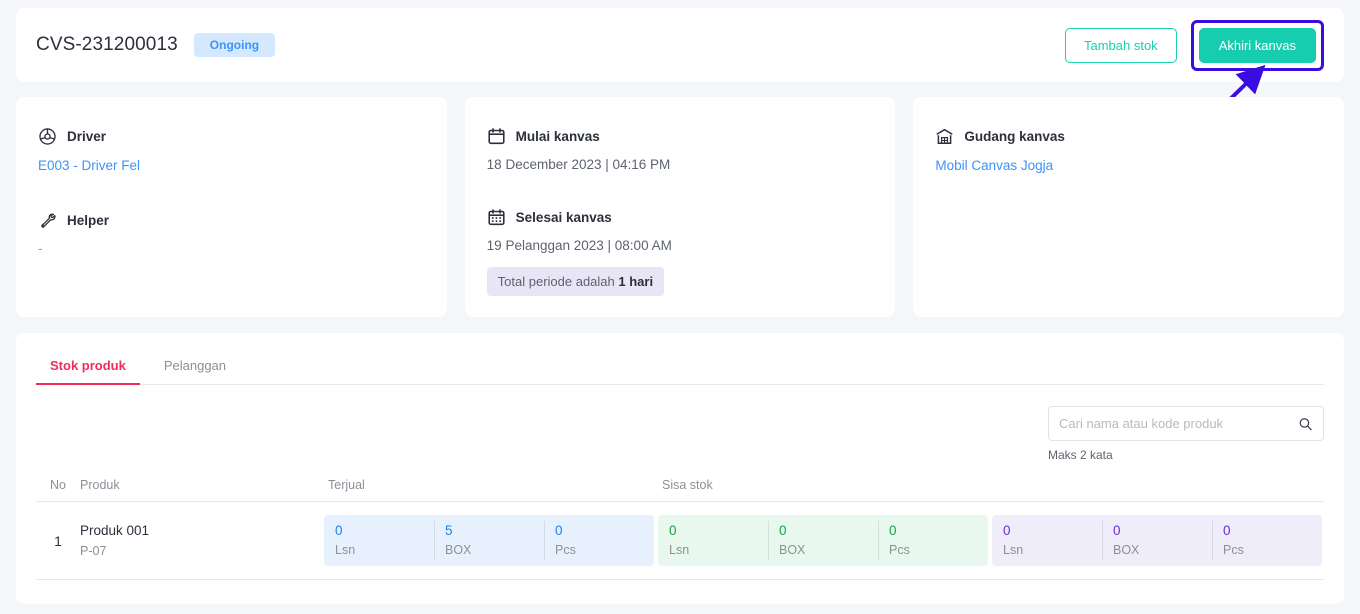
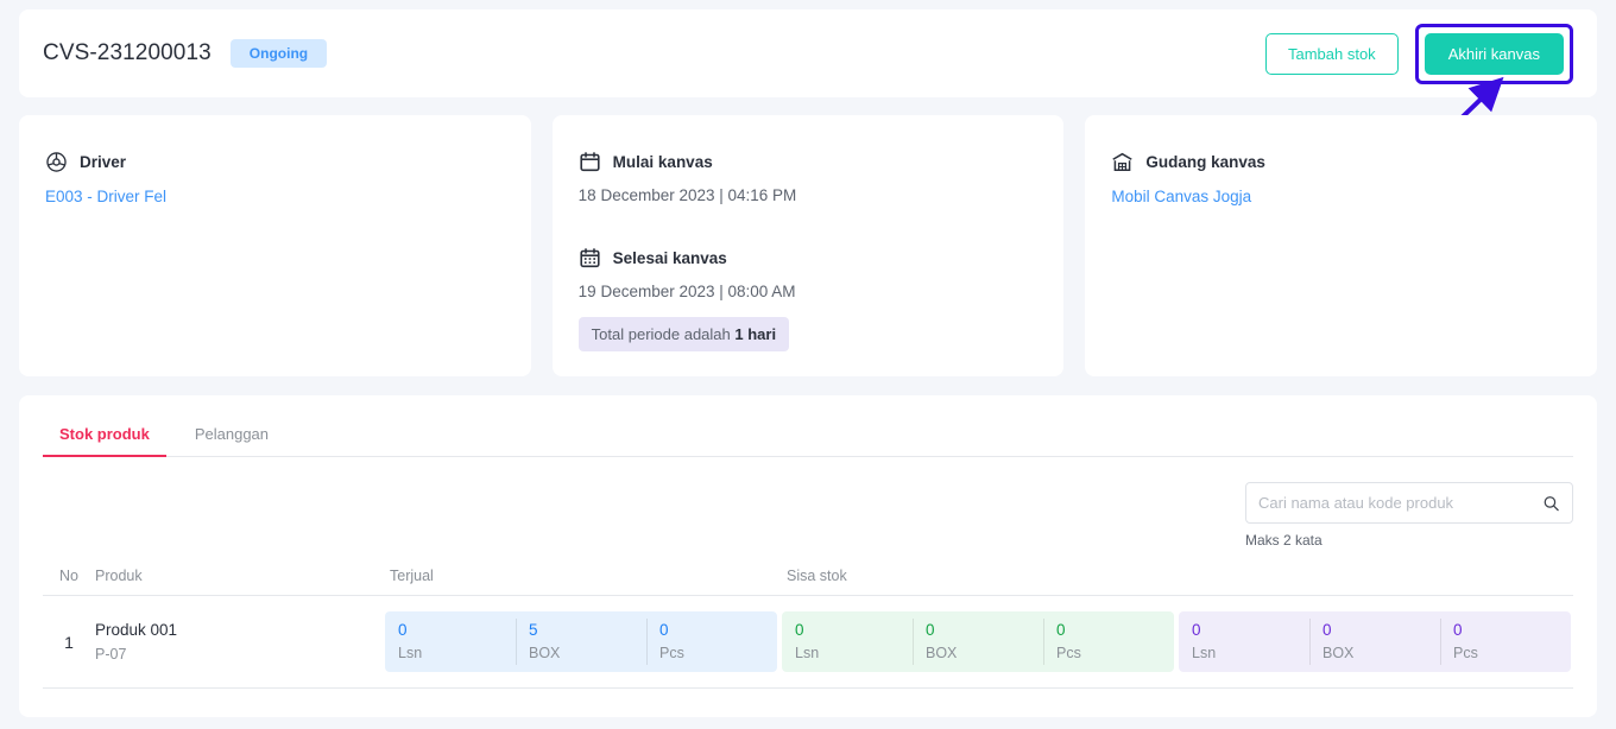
  CVS-231200013
  Ongoing
  Tambah stok
  Akhiri kanvas
  Driver
  E003 - Driver Fel
- Helper
- -
  Mulai kanvas
  18 December 2023 | 04:16 PM
  Selesai kanvas
- 19 Pelanggan 2023 | 08:00 AM
+ 19 December 2023 | 08:00 AM
  Total periode adalah 1 hari
  Gudang kanvas
  Mobil Canvas Jogja
  Stok produk
  Pelanggan
  Cari nama atau kode produk
  Maks 2 kata
  No
  Produk
  Terjual
  Sisa stok
  1
  Produk 001
  P-07
  0
  Lsn
  5
  BOX
  0
  Pcs
  0
  Lsn
  0
  BOX
  0
  Pcs
  0
  Lsn
  0
  BOX
  0
  Pcs
